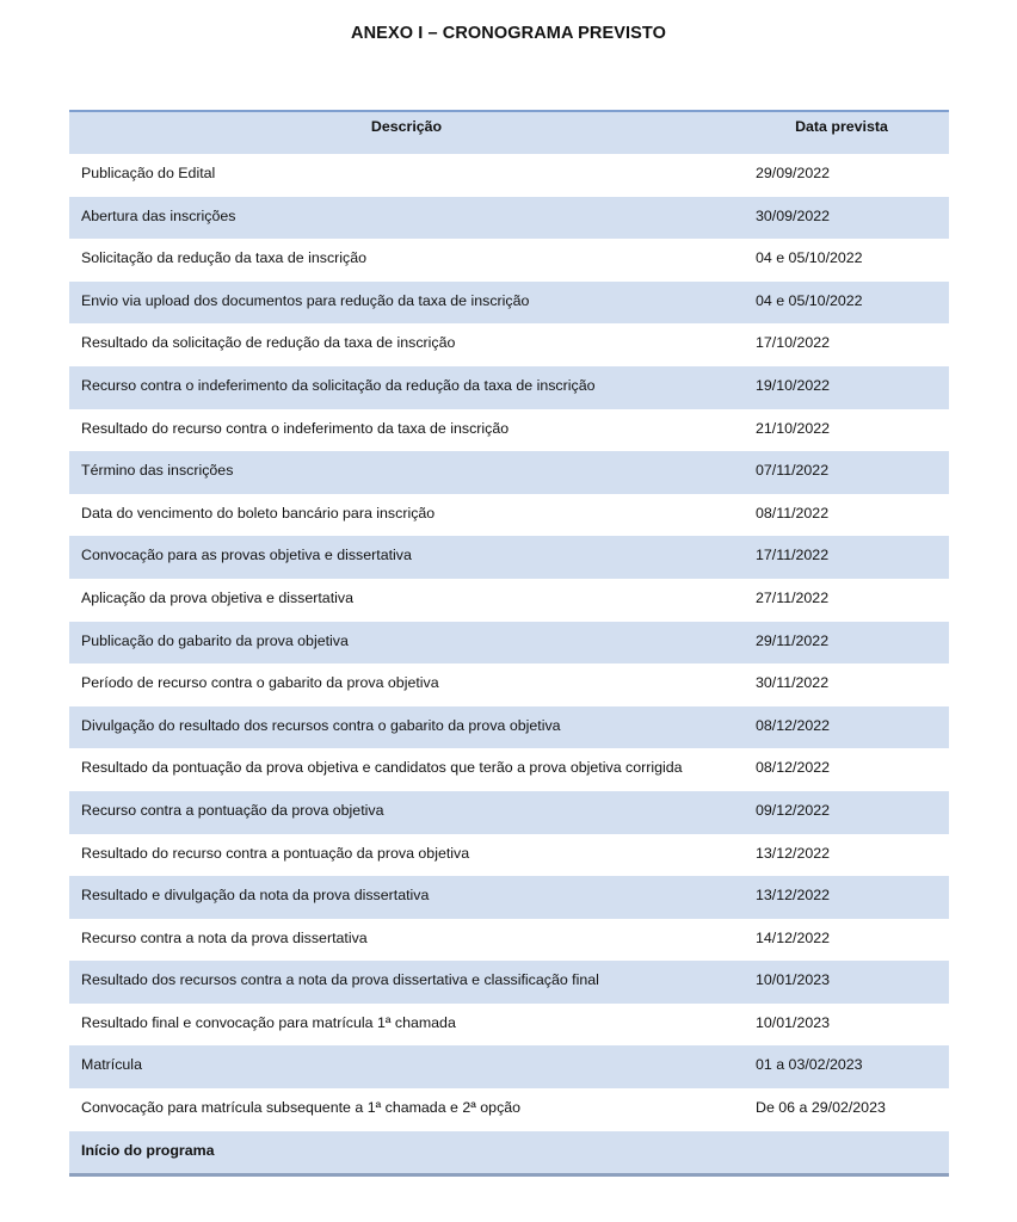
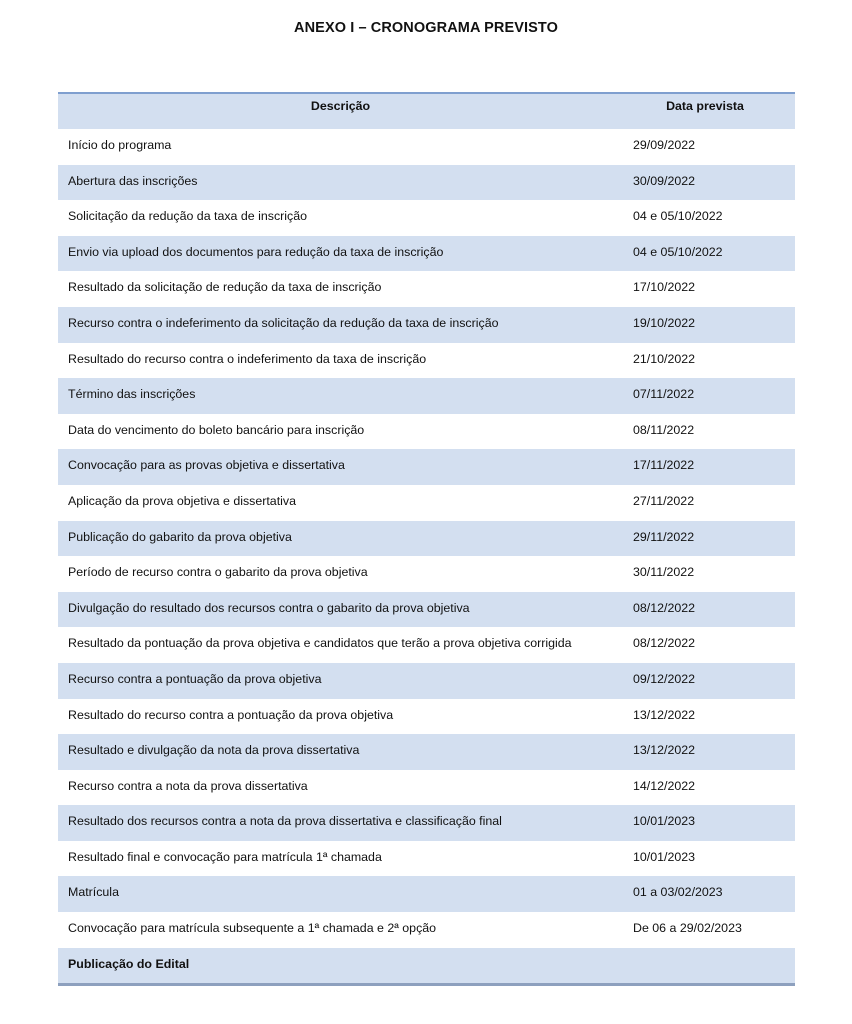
  ANEXO I – CRONOGRAMA PREVISTO
  Descrição
  Data prevista
- Publicação do Edital
+ Início do programa
  29/09/2022
  Abertura das inscrições
  30/09/2022
  Solicitação da redução da taxa de inscrição
  04 e 05/10/2022
  Envio via upload dos documentos para redução da taxa de inscrição
  04 e 05/10/2022
  Resultado da solicitação de redução da taxa de inscrição
  17/10/2022
  Recurso contra o indeferimento da solicitação da redução da taxa de inscrição
  19/10/2022
  Resultado do recurso contra o indeferimento da taxa de inscrição
  21/10/2022
  Término das inscrições
  07/11/2022
  Data do vencimento do boleto bancário para inscrição
  08/11/2022
  Convocação para as provas objetiva e dissertativa
  17/11/2022
  Aplicação da prova objetiva e dissertativa
  27/11/2022
  Publicação do gabarito da prova objetiva
  29/11/2022
  Período de recurso contra o gabarito da prova objetiva
  30/11/2022
  Divulgação do resultado dos recursos contra o gabarito da prova objetiva
  08/12/2022
  Resultado da pontuação da prova objetiva e candidatos que terão a prova objetiva corrigida
  08/12/2022
  Recurso contra a pontuação da prova objetiva
  09/12/2022
  Resultado do recurso contra a pontuação da prova objetiva
  13/12/2022
  Resultado e divulgação da nota da prova dissertativa
  13/12/2022
  Recurso contra a nota da prova dissertativa
  14/12/2022
  Resultado dos recursos contra a nota da prova dissertativa e classificação final
  10/01/2023
  Resultado final e convocação para matrícula 1ª chamada
  10/01/2023
  Matrícula
  01 a 03/02/2023
  Convocação para matrícula subsequente a 1ª chamada e 2ª opção
  De 06 a 29/02/2023
- Início do programa
+ Publicação do Edital
